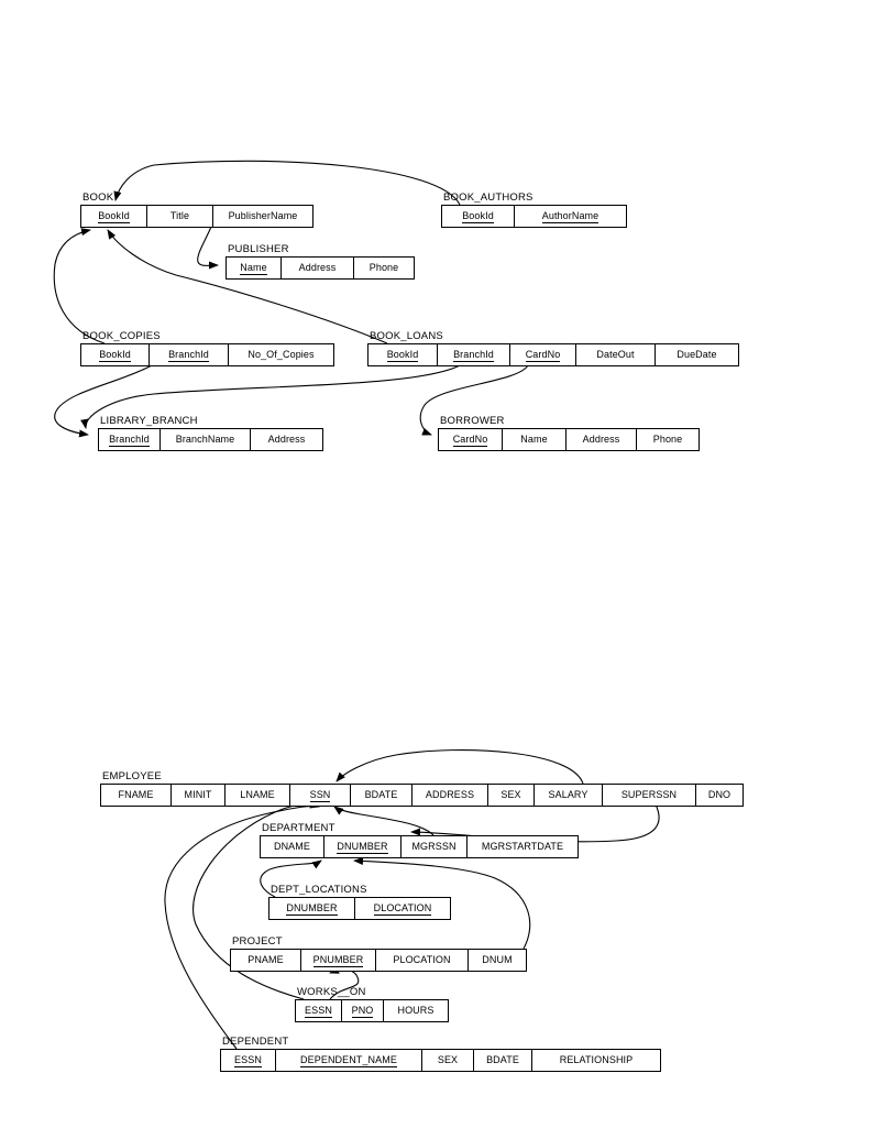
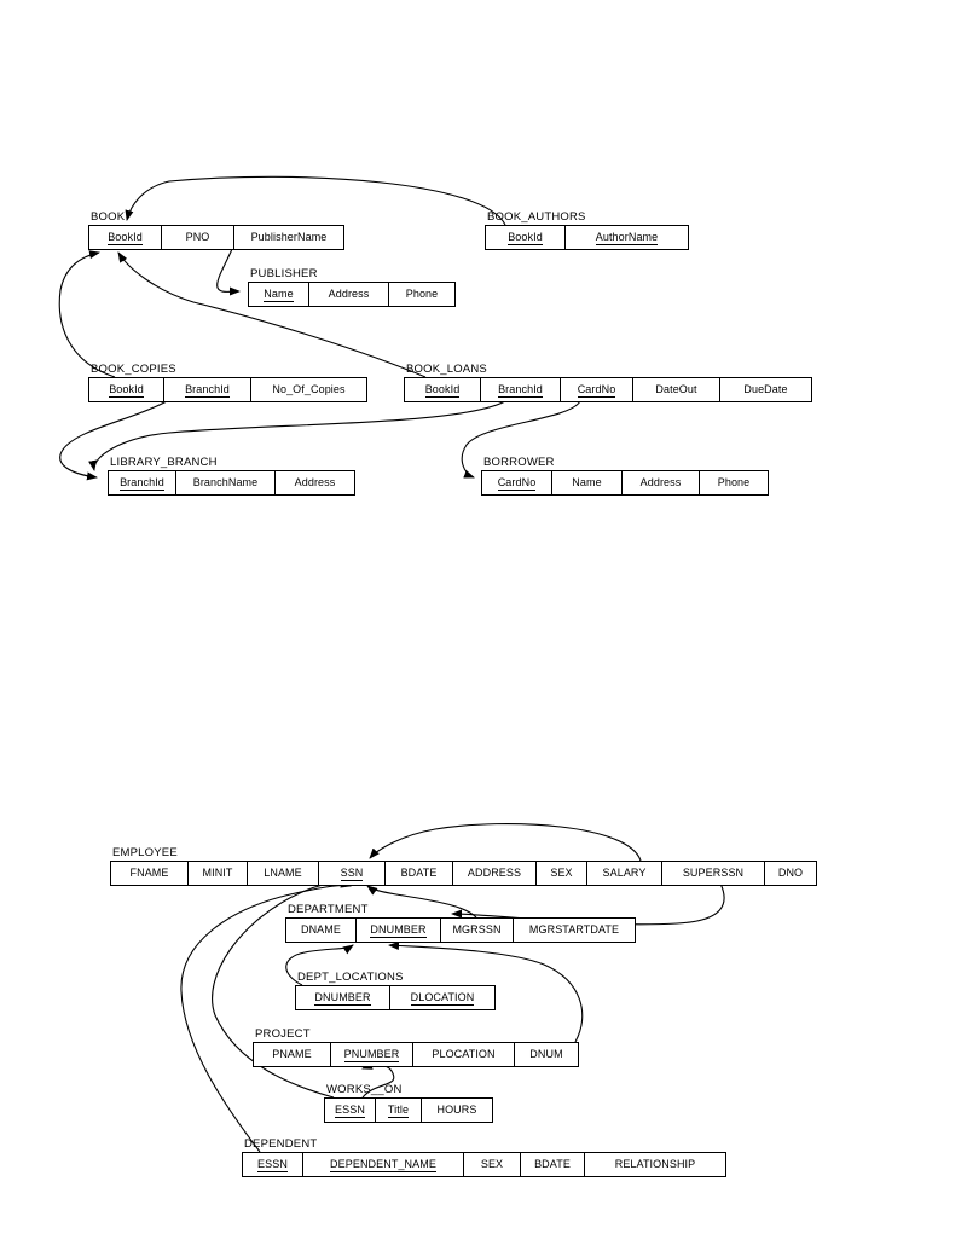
  BOOK
  BookId
- Title
+ PNO
  PublisherName
  BOOK_AUTHORS
  BookId
  AuthorName
  PUBLISHER
  Name
  Address
  Phone
  BOOK_COPIES
  BookId
  BranchId
  No_Of_Copies
  BOOK_LOANS
  BookId
  BranchId
  CardNo
  DateOut
  DueDate
  LIBRARY_BRANCH
  BranchId
  BranchName
  Address
  BORROWER
  CardNo
  Name
  Address
  Phone
  EMPLOYEE
  FNAME
  MINIT
  LNAME
  SSN
  BDATE
  ADDRESS
  SEX
  SALARY
  SUPERSSN
  DNO
  DEPARTMENT
  DNAME
  DNUMBER
  MGRSSN
  MGRSTARTDATE
  DEPT_LOCATIONS
  DNUMBER
  DLOCATION
  PROJECT
  PNAME
  PNUMBER
  PLOCATION
  DNUM
  WORKS__ON
  ESSN
- PNO
+ Title
  HOURS
  DEPENDENT
  ESSN
  DEPENDENT_NAME
  SEX
  BDATE
  RELATIONSHIP
